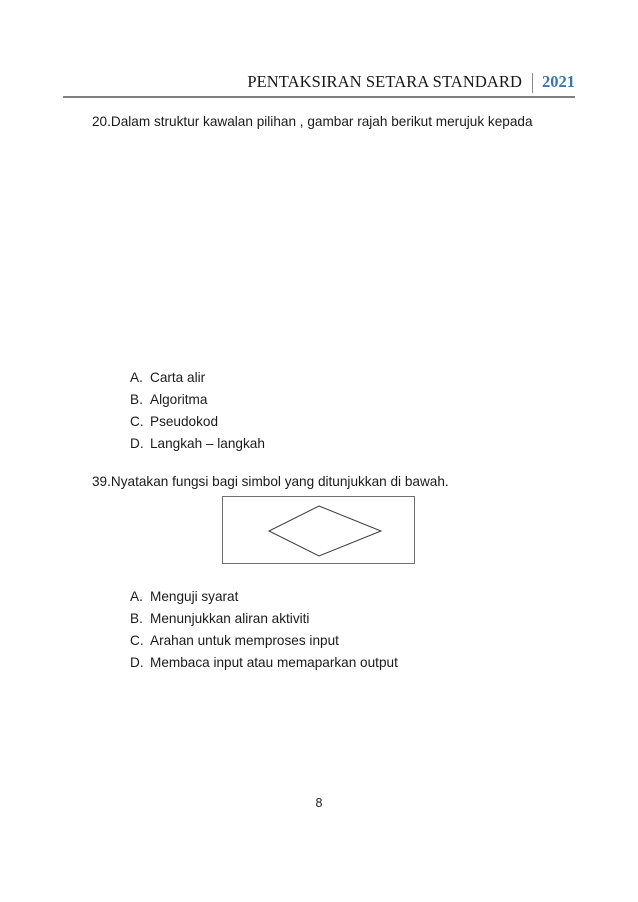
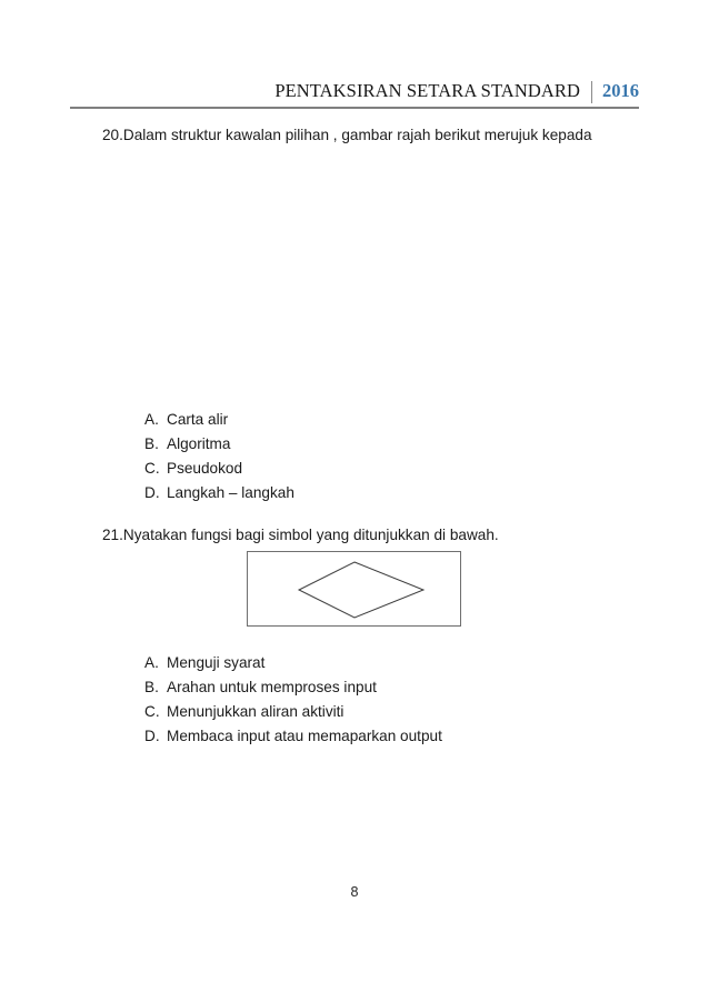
  PENTAKSIRAN SETARA STANDARD
- 2021
+ 2016
  20.Dalam struktur kawalan pilihan , gambar rajah berikut merujuk kepada
  A.
  Carta alir
  B.
  Algoritma
  C.
  Pseudokod
  D.
  Langkah – langkah
- 39.Nyatakan fungsi bagi simbol yang ditunjukkan di bawah.
+ 21.Nyatakan fungsi bagi simbol yang ditunjukkan di bawah.
  A.
  Menguji syarat
  B.
- Menunjukkan aliran aktiviti
+ Arahan untuk memproses input
  C.
- Arahan untuk memproses input
+ Menunjukkan aliran aktiviti
  D.
  Membaca input atau memaparkan output
  8
